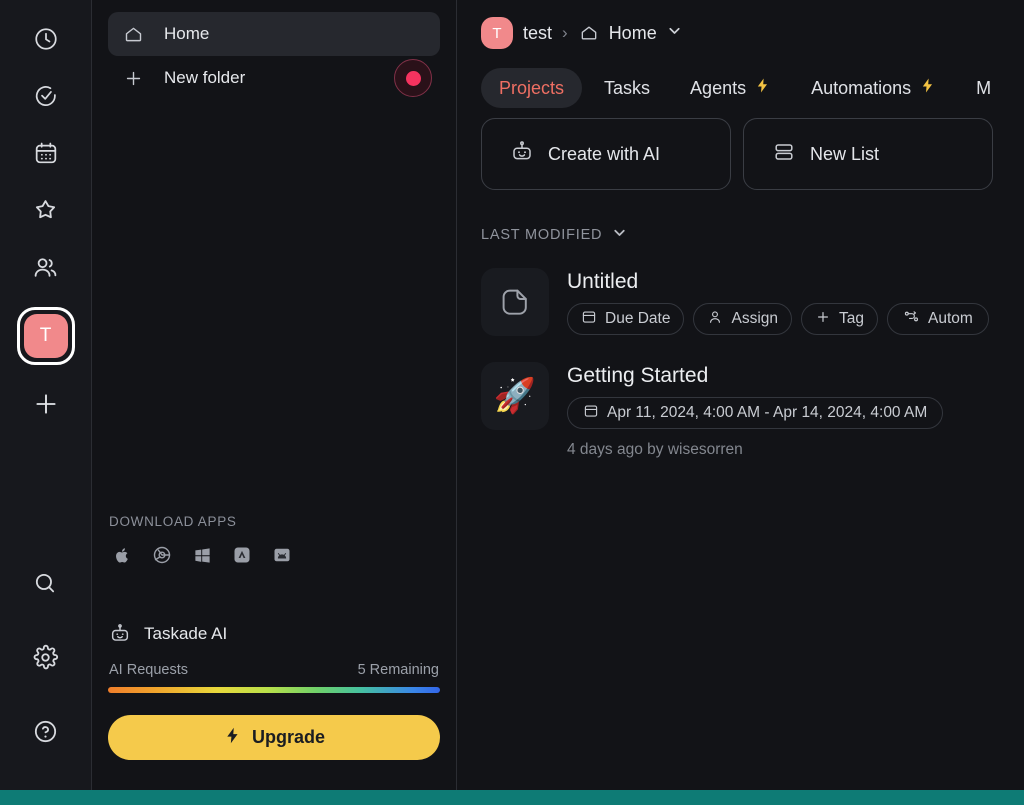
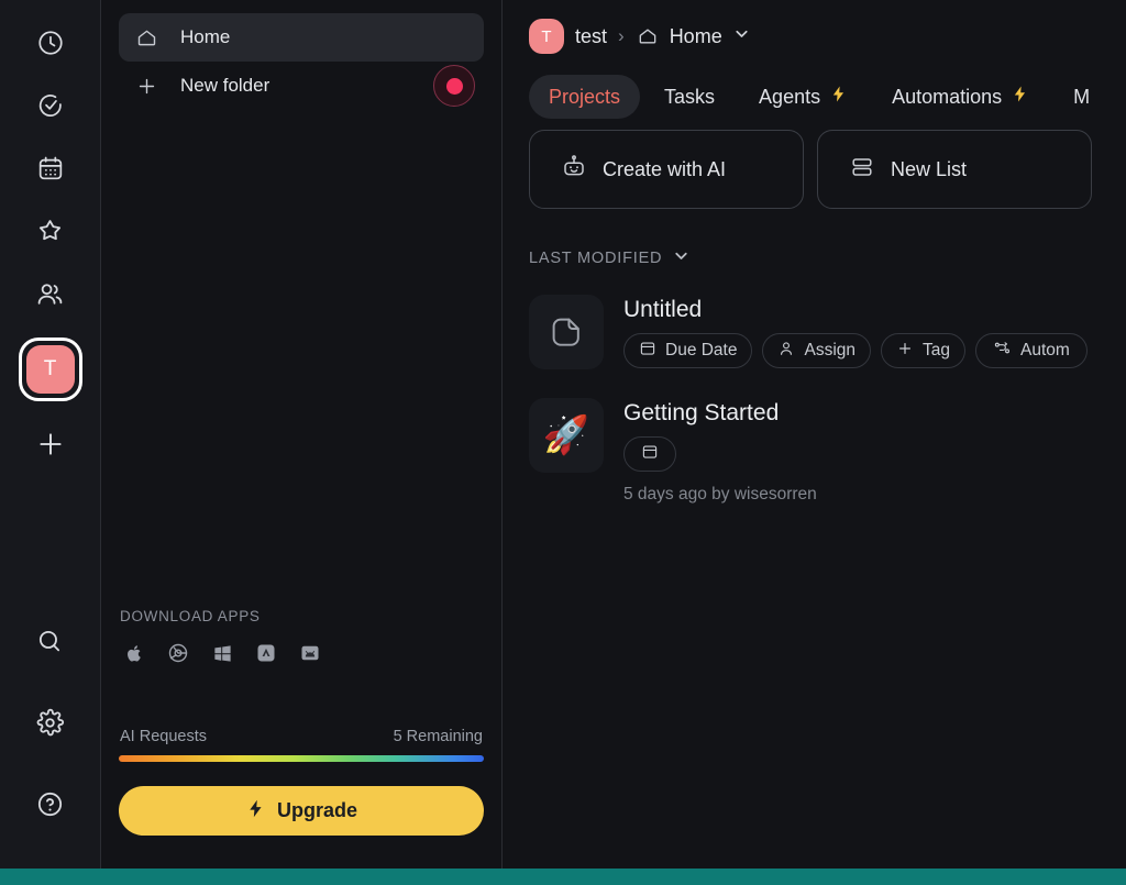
  T
  Home
  New folder
  DOWNLOAD APPS
- Taskade AI
  AI Requests
  5 Remaining
  Upgrade
  T
  test
  ›
  Home
  Projects
  Tasks
  Agents
  Automations
  M
  Create with AI
  New List
  LAST MODIFIED
  Untitled
  Due Date
  Assign
  Tag
  Autom
  🚀
  Getting Started
- Apr 11, 2024, 4:00 AM - Apr 14, 2024, 4:00 AM
- 4 days ago by wisesorren
+ 5 days ago by wisesorren
